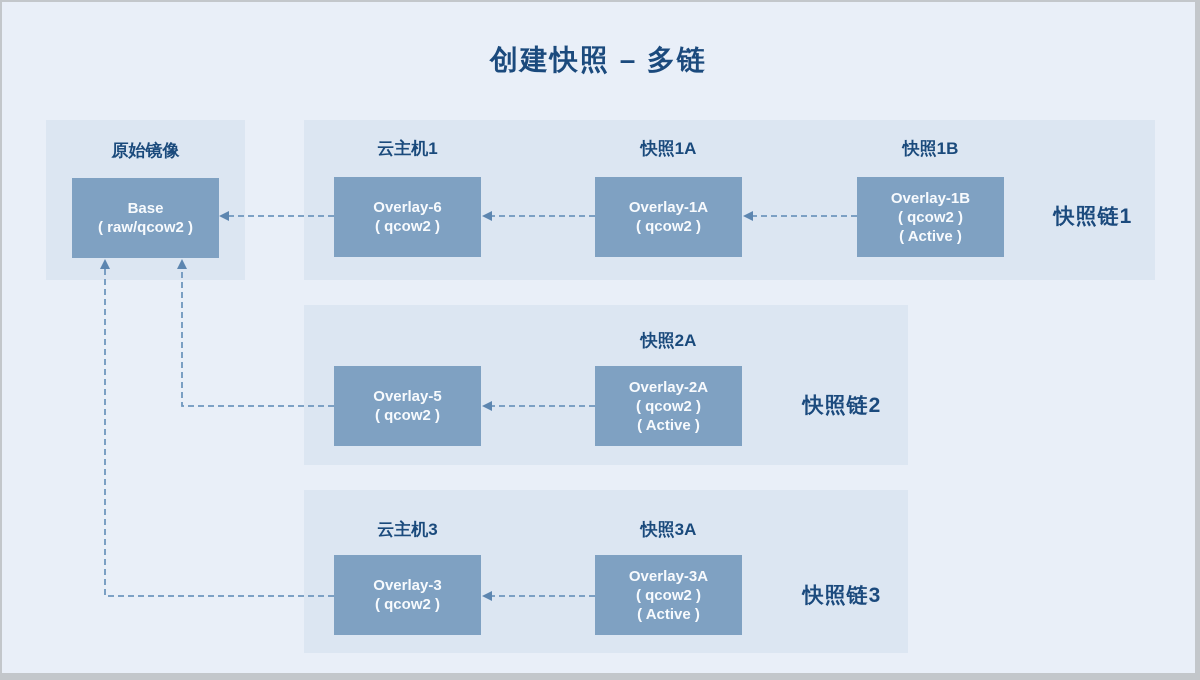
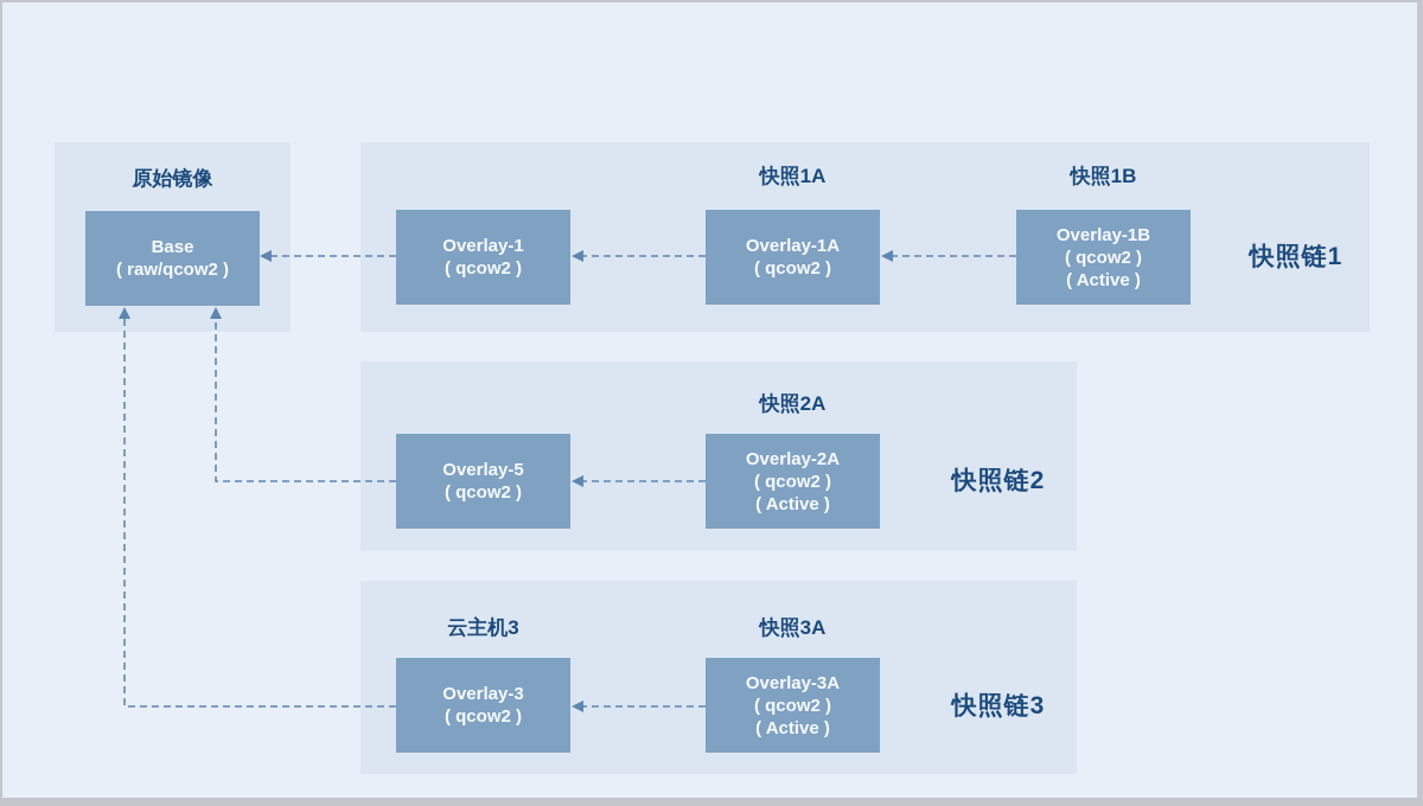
- 创建快照 – 多链
  原始镜像
  Base
  ( raw/qcow2 )
- 云主机1
  快照1A
  快照1B
- Overlay-6
+ Overlay-1
  ( qcow2 )
  Overlay-1A
  ( qcow2 )
  Overlay-1B
  ( qcow2 )
  ( Active )
  快照链1
  快照2A
  Overlay-5
  ( qcow2 )
  Overlay-2A
  ( qcow2 )
  ( Active )
  快照链2
  云主机3
  快照3A
  Overlay-3
  ( qcow2 )
  Overlay-3A
  ( qcow2 )
  ( Active )
  快照链3
